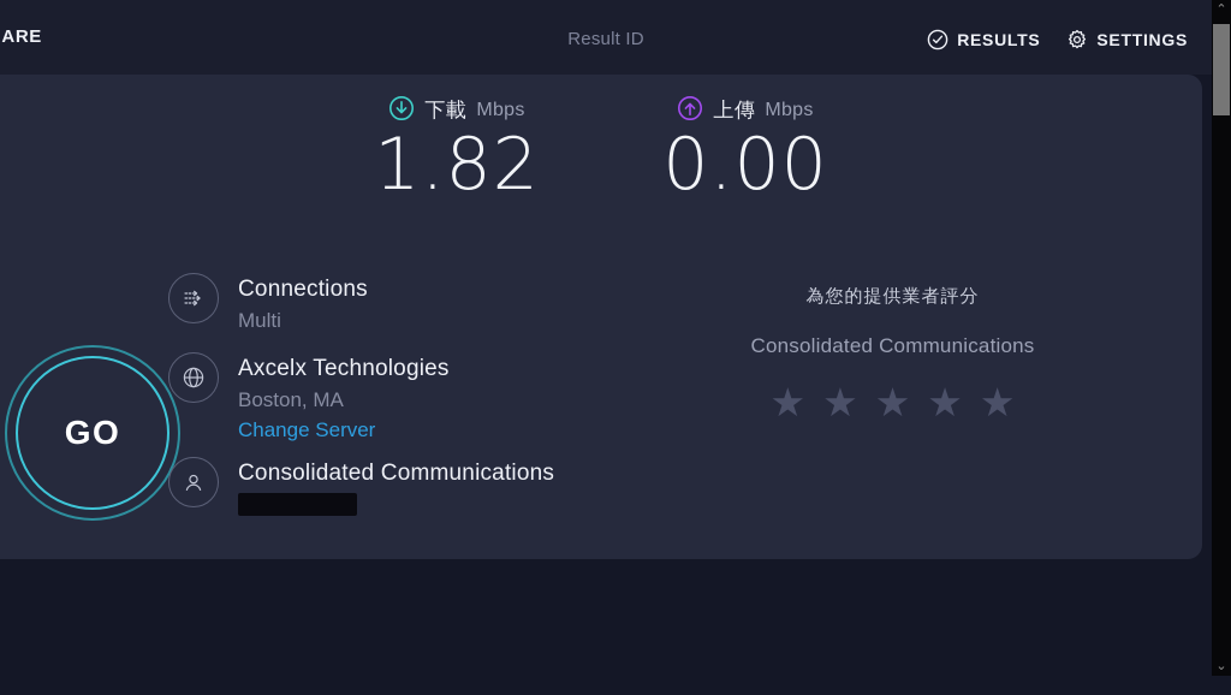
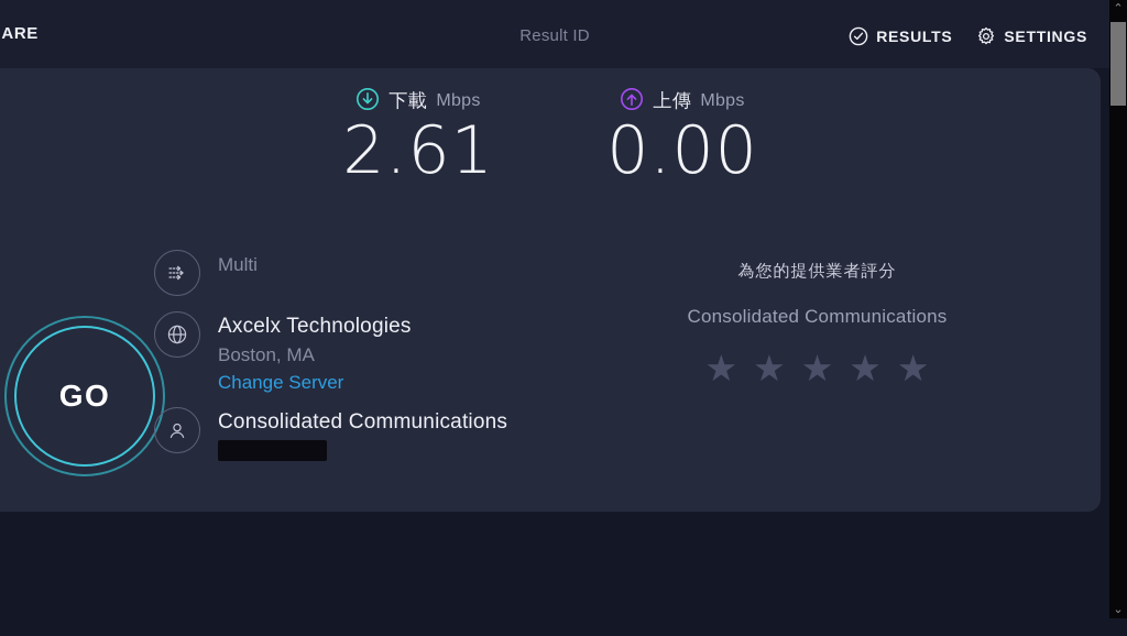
  ARE
  Result ID
  RESULTS
  SETTINGS
  下載
  Mbps
- 1.82
+ 2.61
  上傳
  Mbps
  0.00
  GO
- Connections
  Multi
  Axcelx Technologies
  Boston, MA
  Change Server
  Consolidated Communications
  為您的提供業者評分
  Consolidated Communications
  ★
  ★
  ★
  ★
  ★
  ⌃
  ⌄
